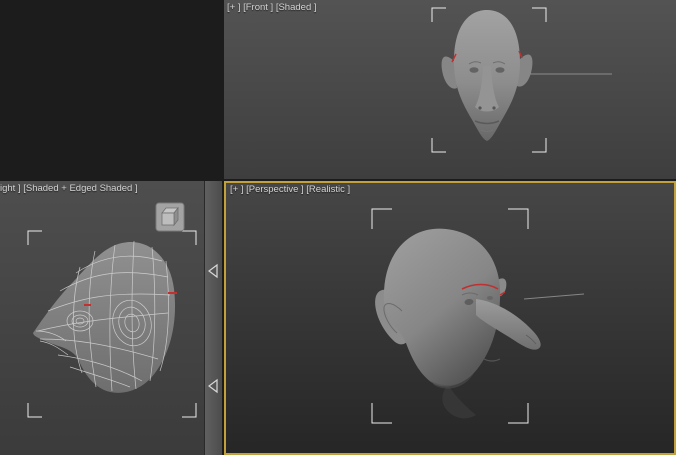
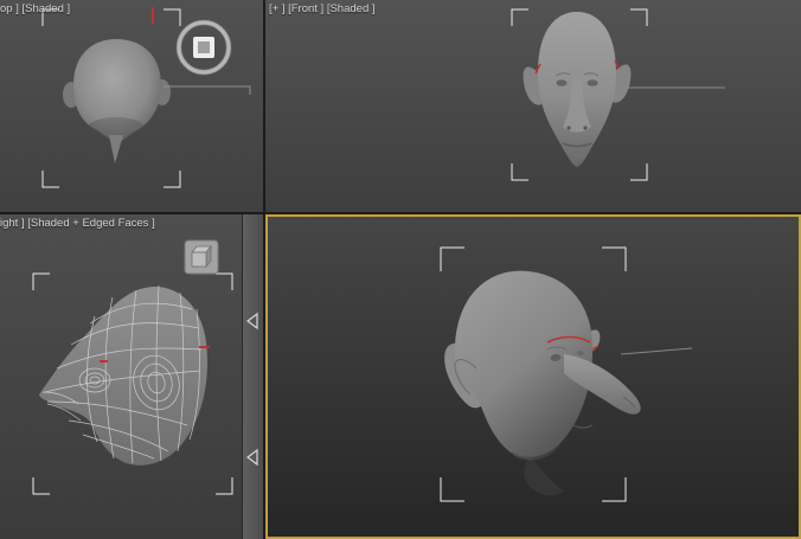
+ op ] [Shaded ]
  [+ ] [Front ] [Shaded ]
- ight ] [Shaded + Edged Shaded ]
+ ight ] [Shaded + Edged Faces ]
- [+ ] [Perspective ] [Realistic ]
